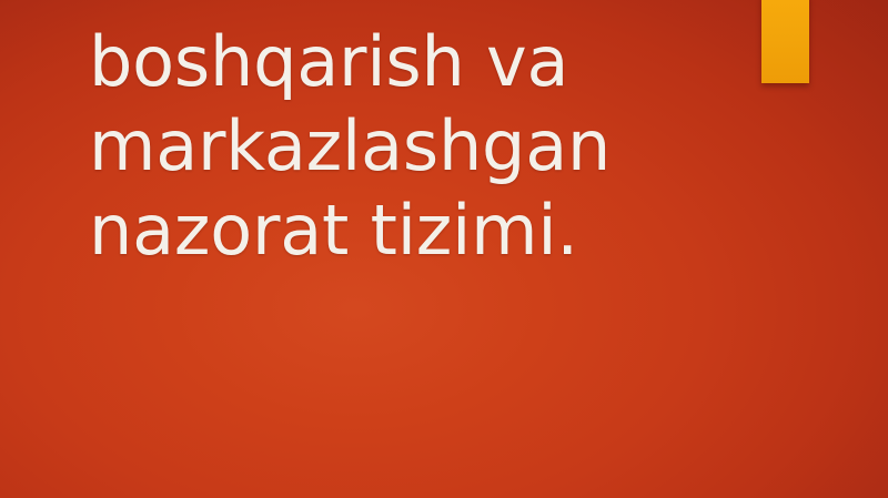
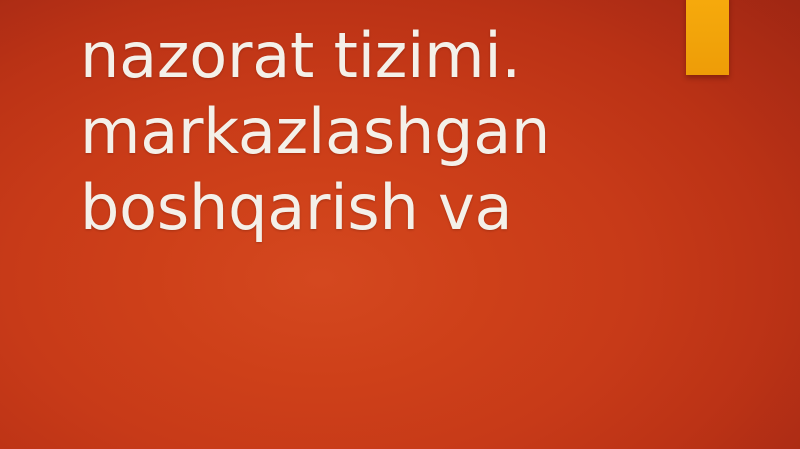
- boshqarish va
+ nazorat tizimi.
  markazlashgan
- nazorat tizimi.
+ boshqarish va
